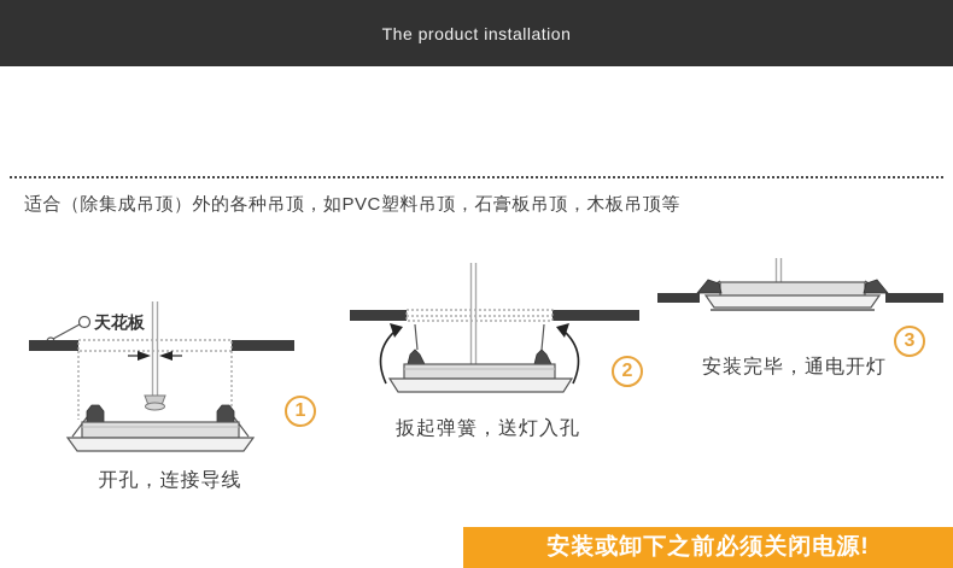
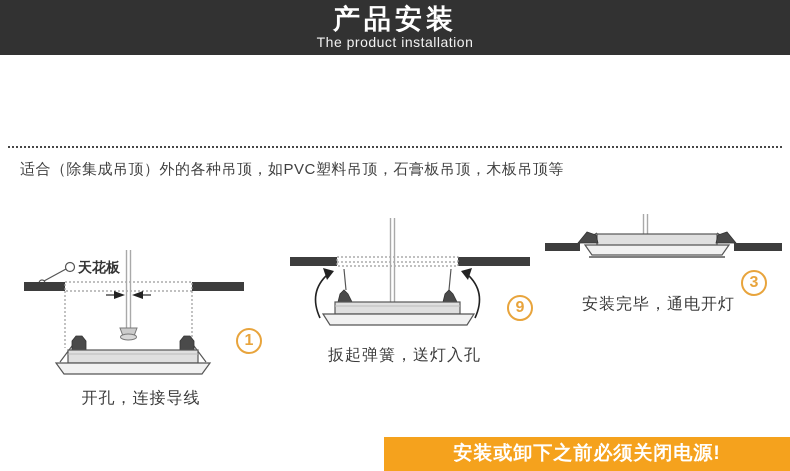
+ 产品安装
  The product installation
  适合（除集成吊顶）外的各种吊顶，如PVC塑料吊顶，石膏板吊顶，木板吊顶等
  天花板
  1
- 2
+ 9
  3
  开孔，连接导线
  扳起弹簧，送灯入孔
  安装完毕，通电开灯
  安装或卸下之前必须关闭电源!
